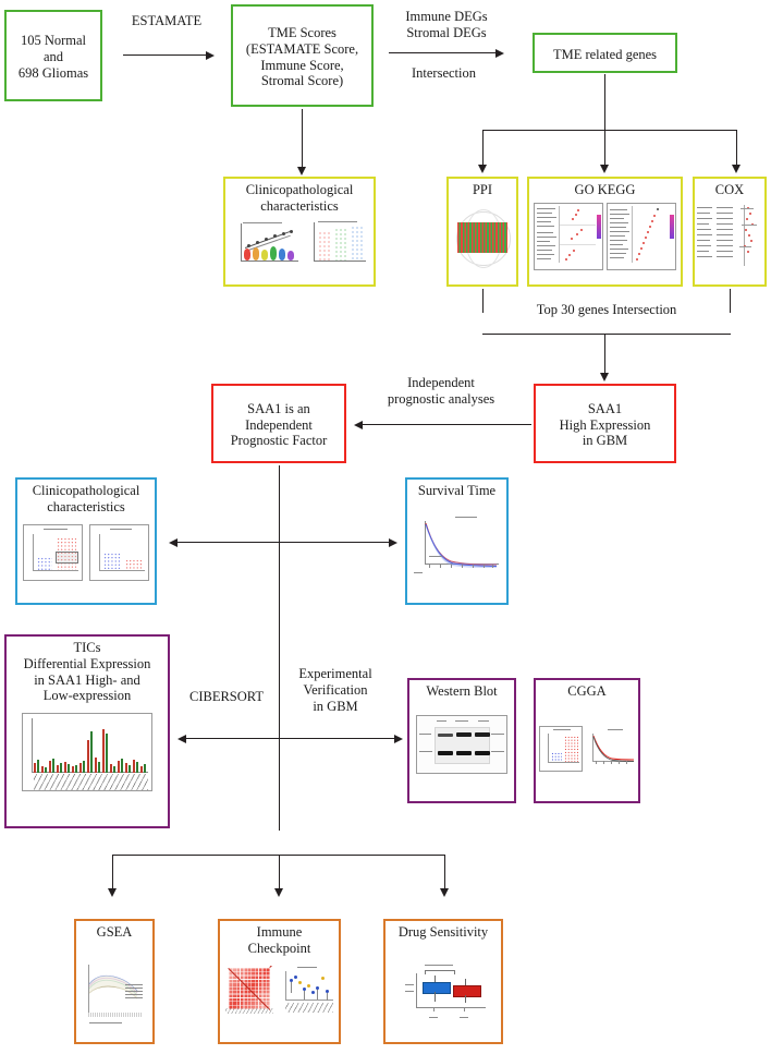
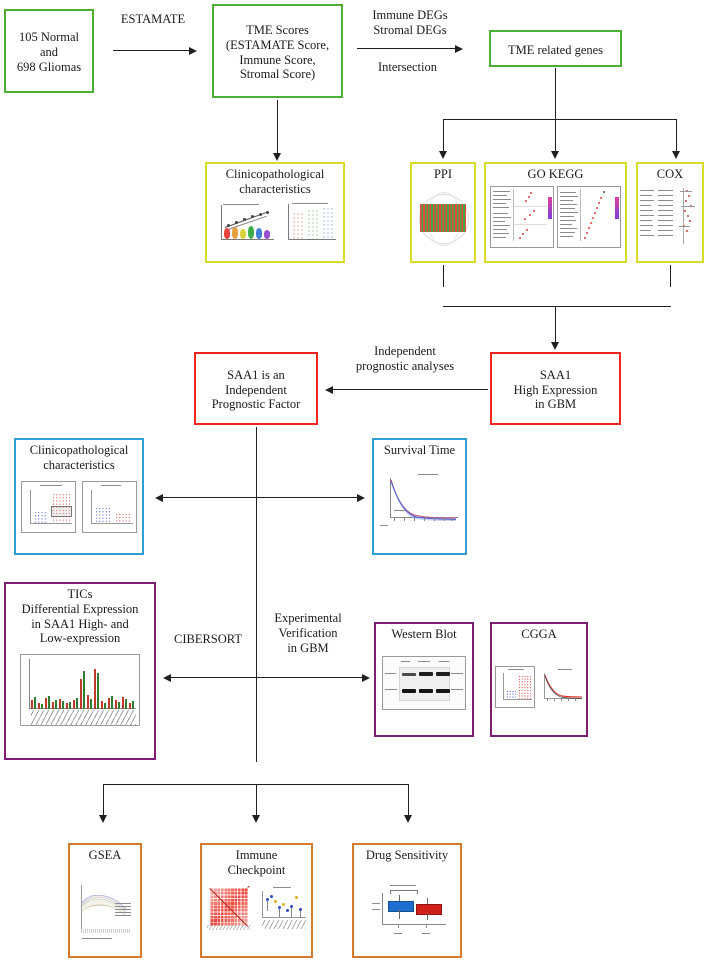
  105 Normal
  and
  698 Gliomas
  ESTAMATE
  TME Scores
  (ESTAMATE Score,
  Immune Score,
  Stromal Score)
  Immune DEGs
  Stromal DEGs
  Intersection
  TME related genes
  Clinicopathological
  characteristics
  PPI
  GO KEGG
  COX
- Top 30 genes Intersection
  SAA1
  High Expression
  in GBM
  SAA1 is an
  Independent
  Prognostic Factor
  Independent
  prognostic analyses
  Clinicopathological
  characteristics
  Survival Time
  TICs
  Differential Expression
  in SAA1 High- and
  Low-expression
  CIBERSORT
  Experimental
  Verification
  in GBM
  Western Blot
  CGGA
  GSEA
  Immune
  Checkpoint
  Drug Sensitivity
